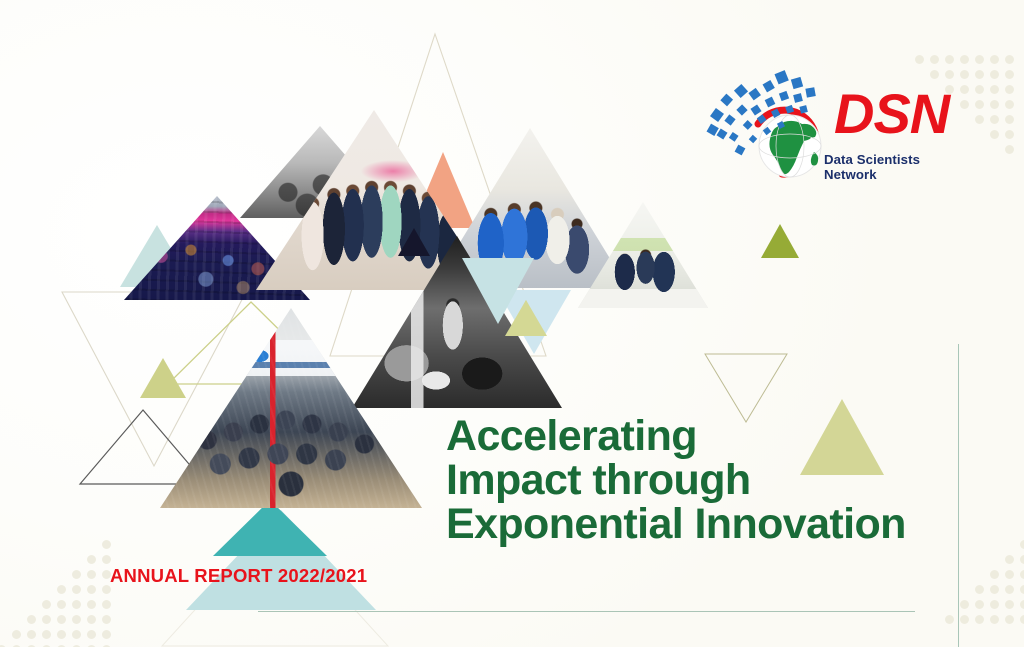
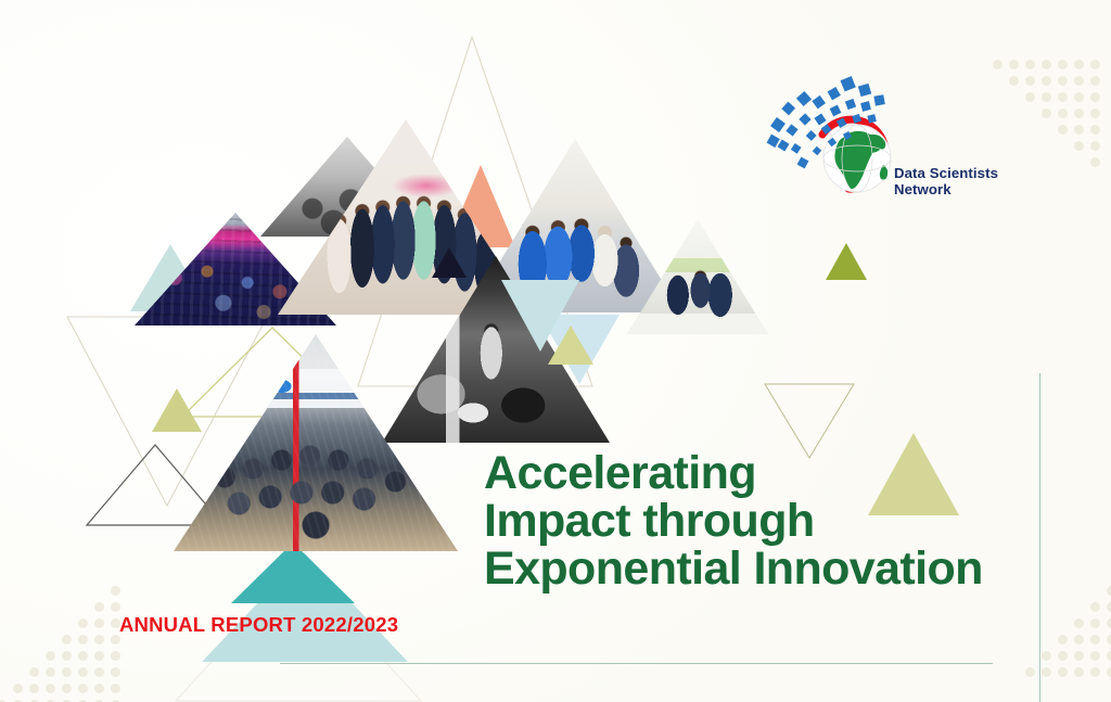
  Accelerating
  Impact through
  Exponential Innovation
- ANNUAL REPORT 2022/2021
+ ANNUAL REPORT 2022/2023
- DSN
  Data Scientists Network
